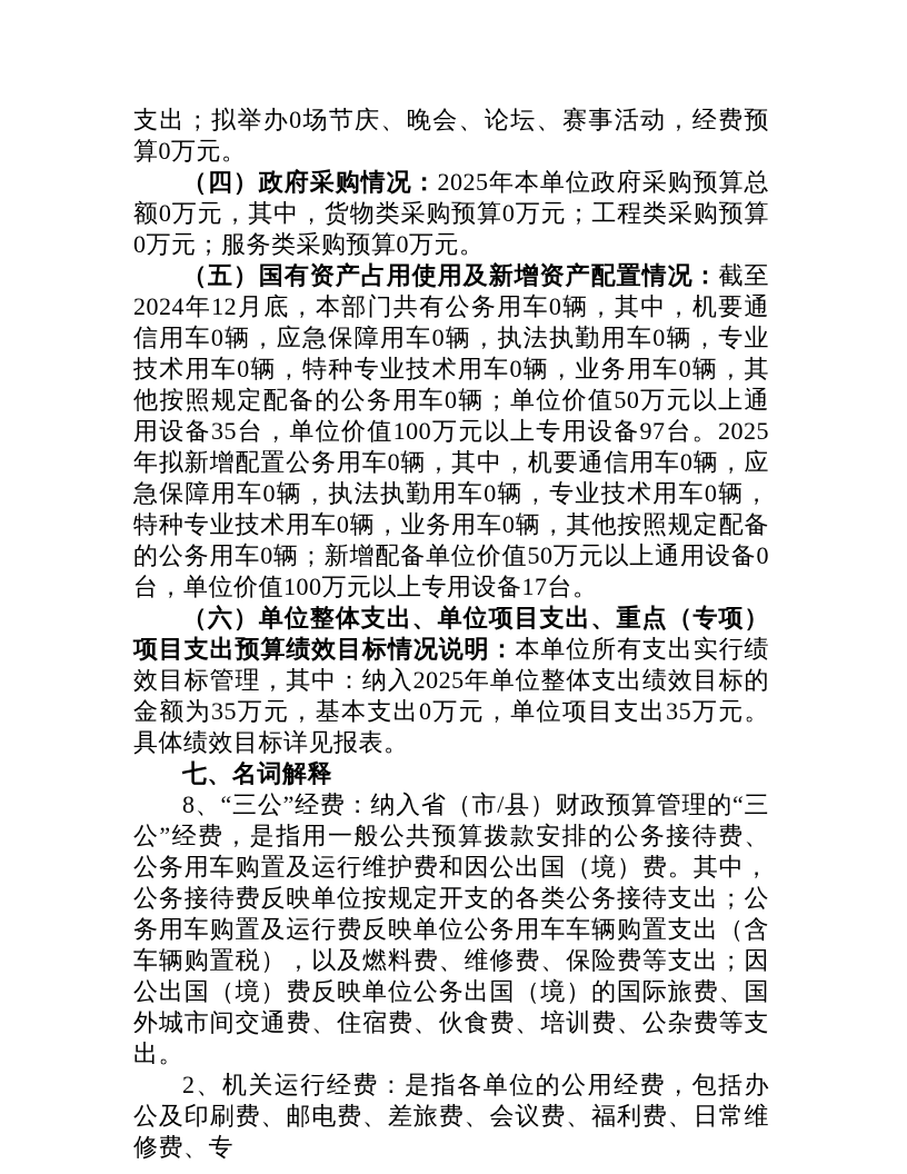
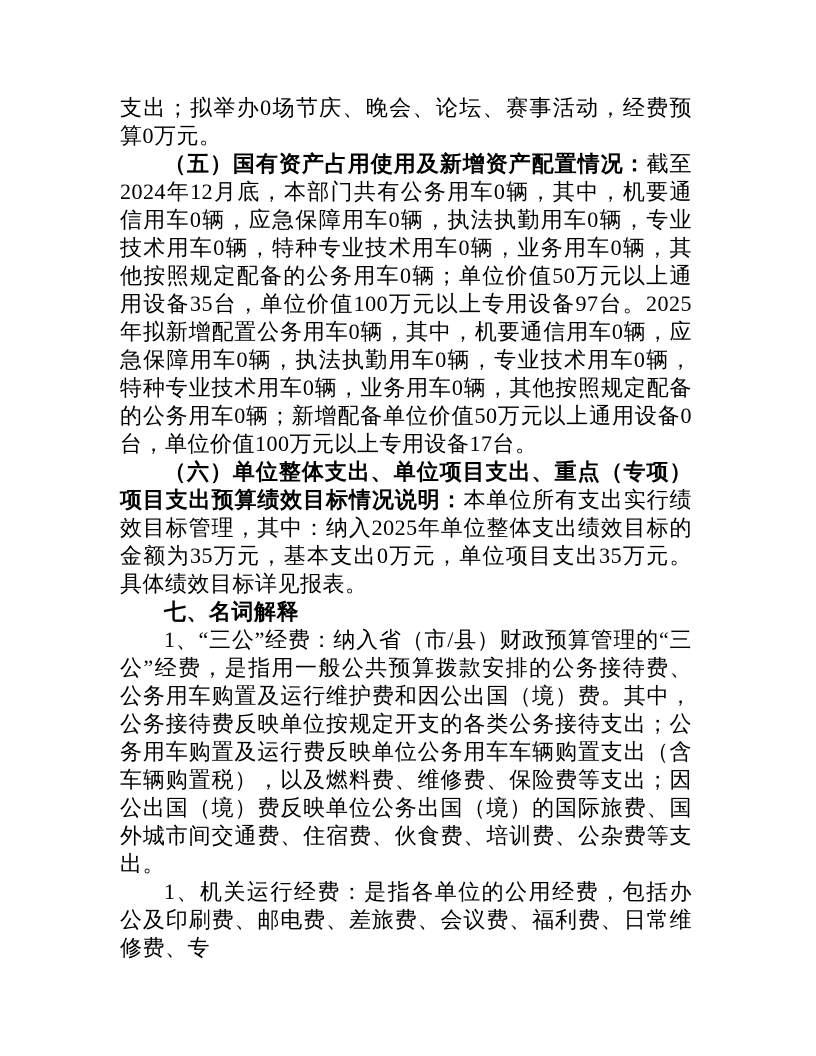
  支出；拟举办0场节庆、晚会、论坛、赛事活动，经费预算0万元。
- （四）政府采购情况：2025年本单位政府采购预算总额0万元，其中，货物类采购预算0万元；工程类采购预算0万元；服务类采购预算0万元。
  （五）国有资产占用使用及新增资产配置情况：截至2024年12月底，本部门共有公务用车0辆，其中，机要通信用车0辆，应急保障用车0辆，执法执勤用车0辆，专业技术用车0辆，特种专业技术用车0辆，业务用车0辆，其他按照规定配备的公务用车0辆；单位价值50万元以上通用设备35台，单位价值100万元以上专用设备97台。2025年拟新增配置公务用车0辆，其中，机要通信用车0辆，应急保障用车0辆，执法执勤用车0辆，专业技术用车0辆，特种专业技术用车0辆，业务用车0辆，其他按照规定配备的公务用车0辆；新增配备单位价值50万元以上通用设备0台，单位价值100万元以上专用设备17台。
  （六）单位整体支出、单位项目支出、重点（专项）项目支出预算绩效目标情况说明：本单位所有支出实行绩效目标管理，其中：纳入2025年单位整体支出绩效目标的金额为35万元，基本支出0万元，单位项目支出35万元。具体绩效目标详见报表。
  七、名词解释
- 8、“三公”经费：纳入省（市/县）财政预算管理的“三公”经费，是指用一般公共预算拨款安排的公务接待费、公务用车购置及运行维护费和因公出国（境）费。其中，公务接待费反映单位按规定开支的各类公务接待支出；公务用车购置及运行费反映单位公务用车车辆购置支出（含车辆购置税），以及燃料费、维修费、保险费等支出；因公出国（境）费反映单位公务出国（境）的国际旅费、国外城市间交通费、住宿费、伙食费、培训费、公杂费等支出。
+ 1、“三公”经费：纳入省（市/县）财政预算管理的“三公”经费，是指用一般公共预算拨款安排的公务接待费、公务用车购置及运行维护费和因公出国（境）费。其中，公务接待费反映单位按规定开支的各类公务接待支出；公务用车购置及运行费反映单位公务用车车辆购置支出（含车辆购置税），以及燃料费、维修费、保险费等支出；因公出国（境）费反映单位公务出国（境）的国际旅费、国外城市间交通费、住宿费、伙食费、培训费、公杂费等支出。
- 2、机关运行经费：是指各单位的公用经费，包括办公及印刷费、邮电费、差旅费、会议费、福利费、日常维修费、专
+ 1、机关运行经费：是指各单位的公用经费，包括办公及印刷费、邮电费、差旅费、会议费、福利费、日常维修费、专
